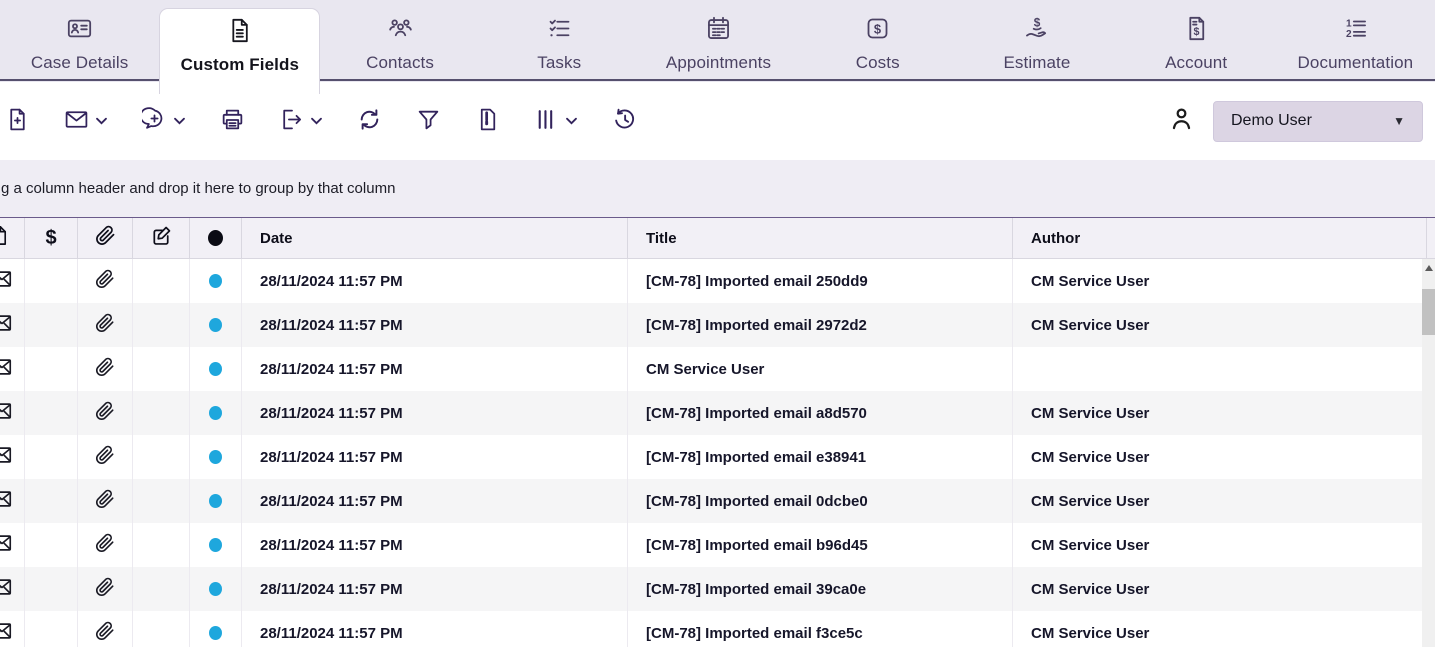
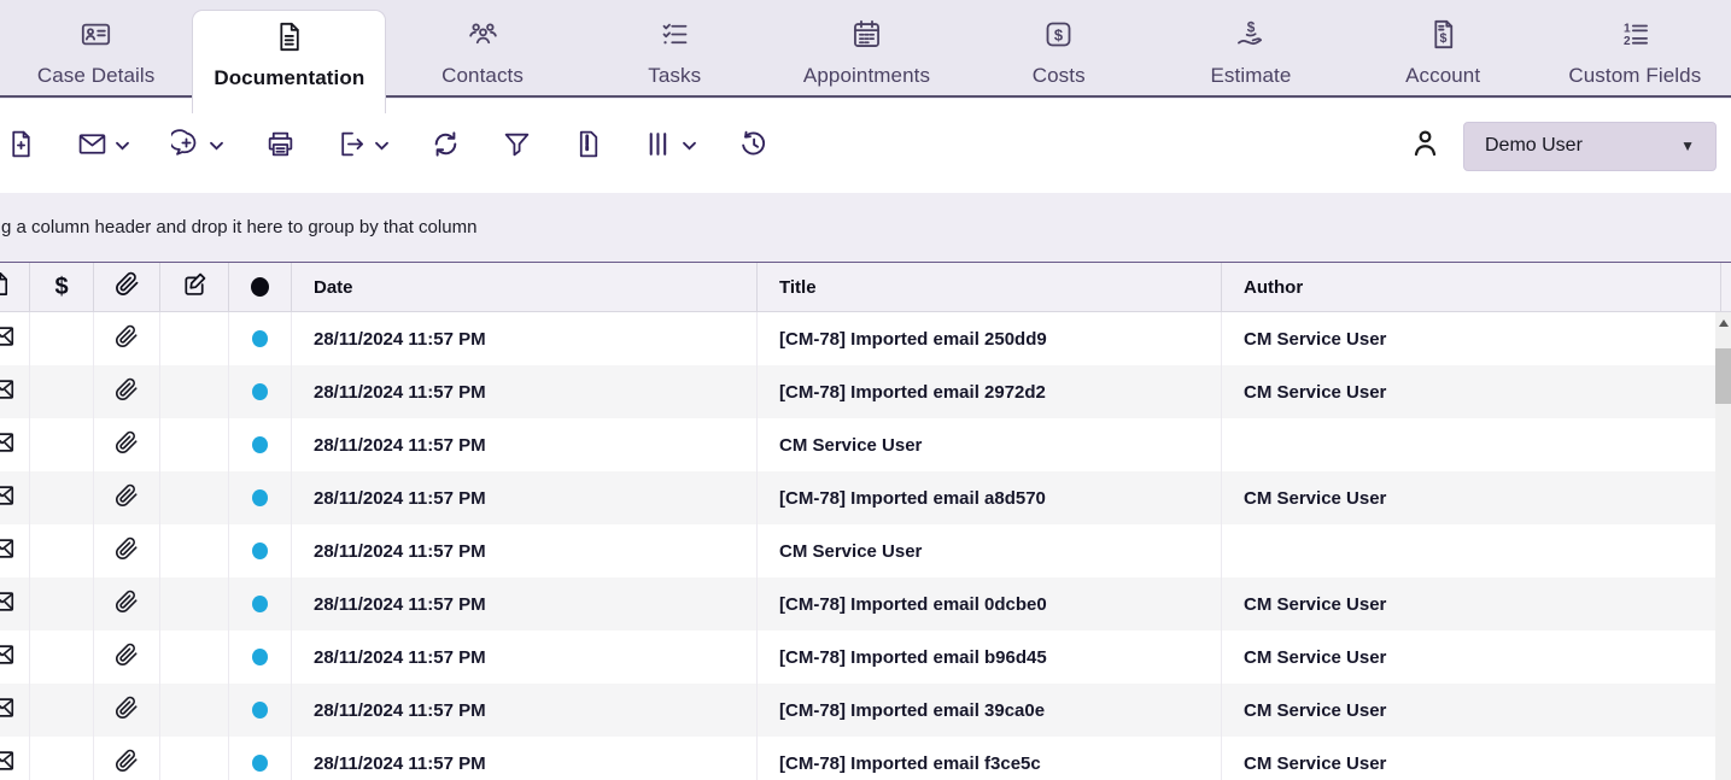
  Case Details
- Custom Fields
+ Documentation
  Contacts
  Tasks
  Appointments
  $
  Costs
  $
  Estimate
  $
  Account
  1
  2
- Documentation
+ Custom Fields
  Demo User
  ▼
  g a column header and drop it here to group by that column
  $
  Date
  Title
  Author
  28/11/2024 11:57 PM
  [CM-78] Imported email 250dd9
  CM Service User
  28/11/2024 11:57 PM
  [CM-78] Imported email 2972d2
  CM Service User
  28/11/2024 11:57 PM
  CM Service User
  28/11/2024 11:57 PM
  [CM-78] Imported email a8d570
  CM Service User
  28/11/2024 11:57 PM
- [CM-78] Imported email e38941
  CM Service User
  28/11/2024 11:57 PM
  [CM-78] Imported email 0dcbe0
  CM Service User
  28/11/2024 11:57 PM
  [CM-78] Imported email b96d45
  CM Service User
  28/11/2024 11:57 PM
  [CM-78] Imported email 39ca0e
  CM Service User
  28/11/2024 11:57 PM
  [CM-78] Imported email f3ce5c
  CM Service User
